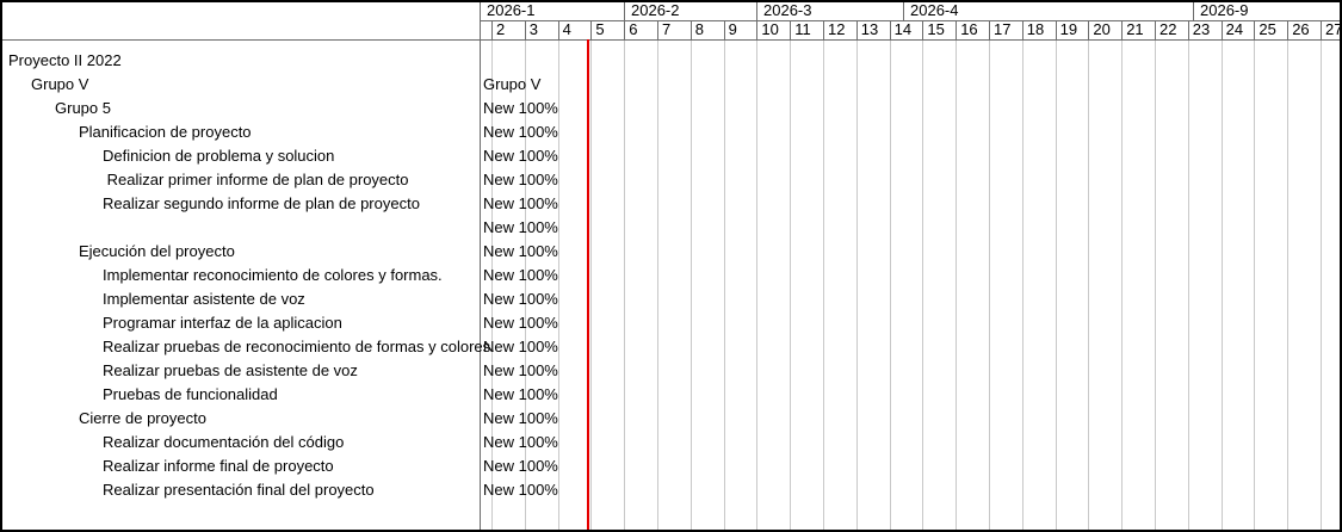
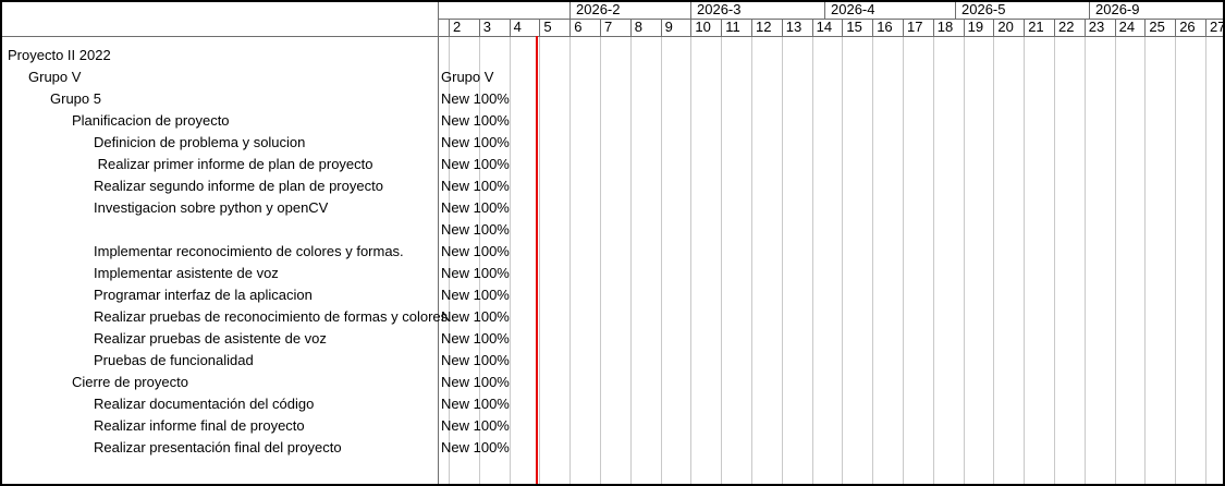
- 2026-1
  2026-2
  2026-3
  2026-4
+ 2026-5
  2026-9
  2
  3
  4
  5
  6
  7
  8
  9
  10
  11
  12
  13
  14
  15
  16
  17
  18
  19
  20
  21
  22
  23
  24
  25
  26
  27
  Proyecto II 2022
  Grupo V
  Grupo V
  Grupo 5
  New 100%
  Planificacion de proyecto
  New 100%
  Definicion de problema y solucion
  New 100%
  Realizar primer informe de plan de proyecto
  New 100%
  Realizar segundo informe de plan de proyecto
  New 100%
+ Investigacion sobre python y openCV
  New 100%
- Ejecución del proyecto
  New 100%
  Implementar reconocimiento de colores y formas.
  New 100%
  Implementar asistente de voz
  New 100%
  Programar interfaz de la aplicacion
  New 100%
  Realizar pruebas de reconocimiento de formas y colores.
  New 100%
  Realizar pruebas de asistente de voz
  New 100%
  Pruebas de funcionalidad
  New 100%
  Cierre de proyecto
  New 100%
  Realizar documentación del código
  New 100%
  Realizar informe final de proyecto
  New 100%
  Realizar presentación final del proyecto
  New 100%
